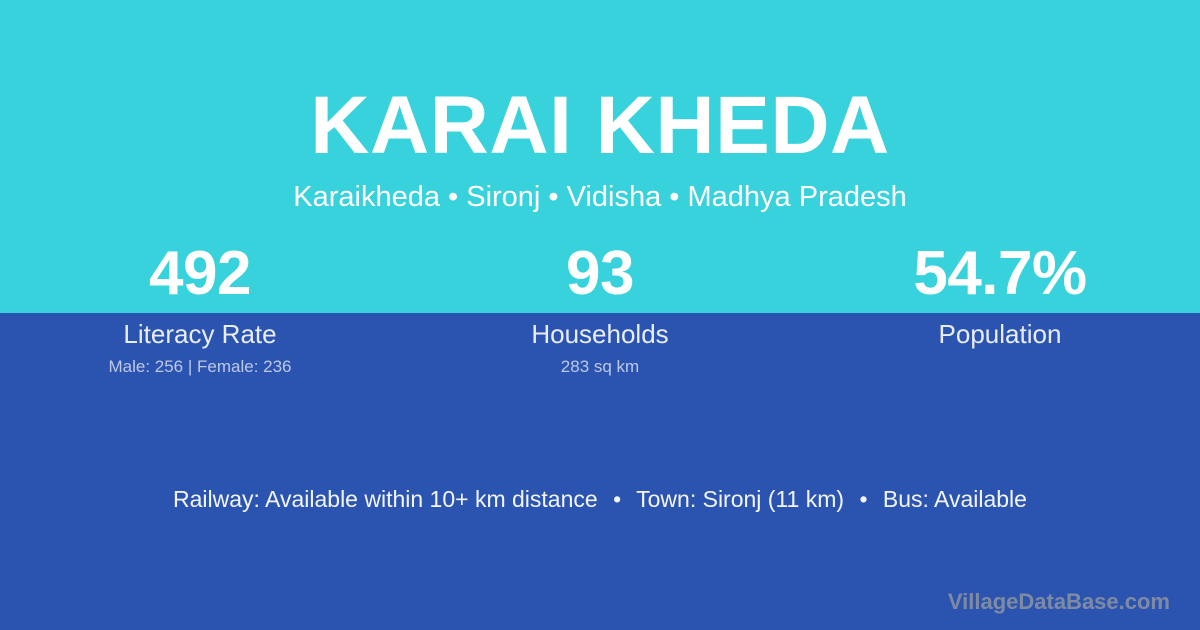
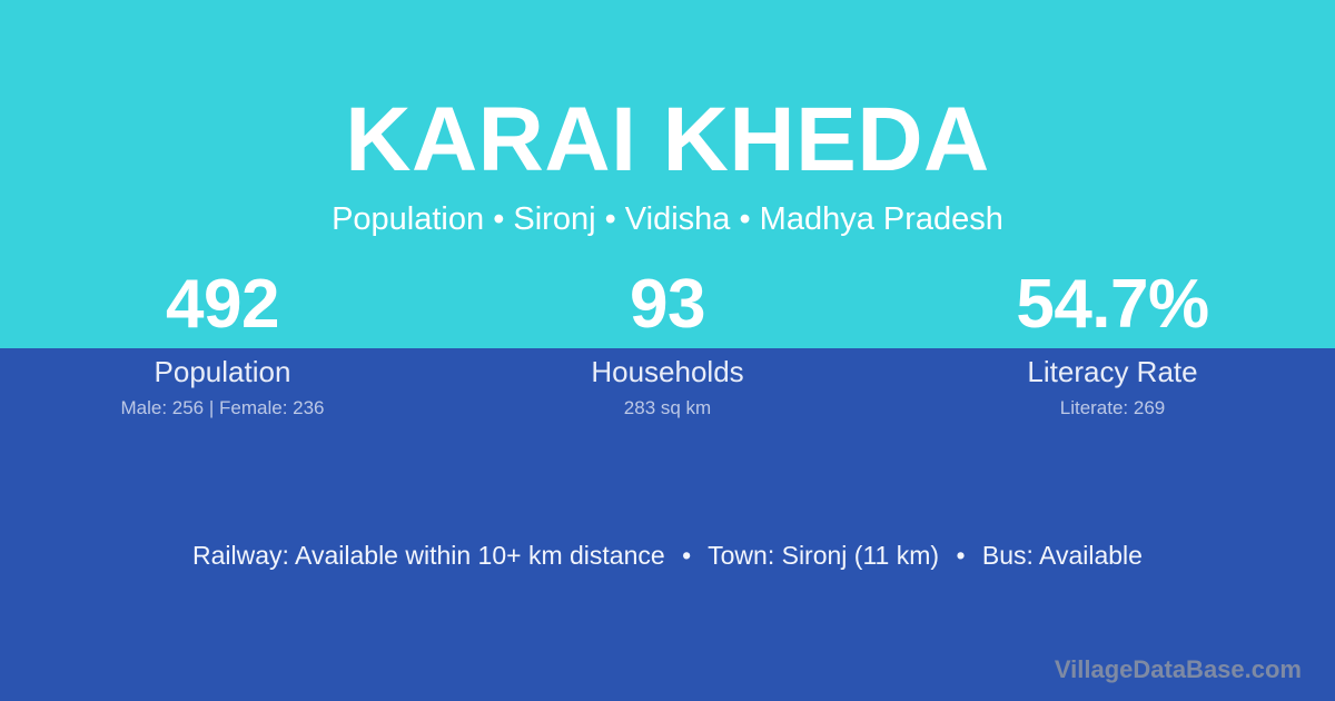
  KARAI KHEDA
- Karaikheda • Sironj • Vidisha • Madhya Pradesh
+ Population • Sironj • Vidisha • Madhya Pradesh
  492
- Literacy Rate
+ Population
  Male: 256 | Female: 236
  93
  Households
  283 sq km
  54.7%
- Population
+ Literacy Rate
+ Literate: 269
  Railway: Available within 10+ km distance • Town: Sironj (11 km) • Bus: Available
  VillageDataBase.com
